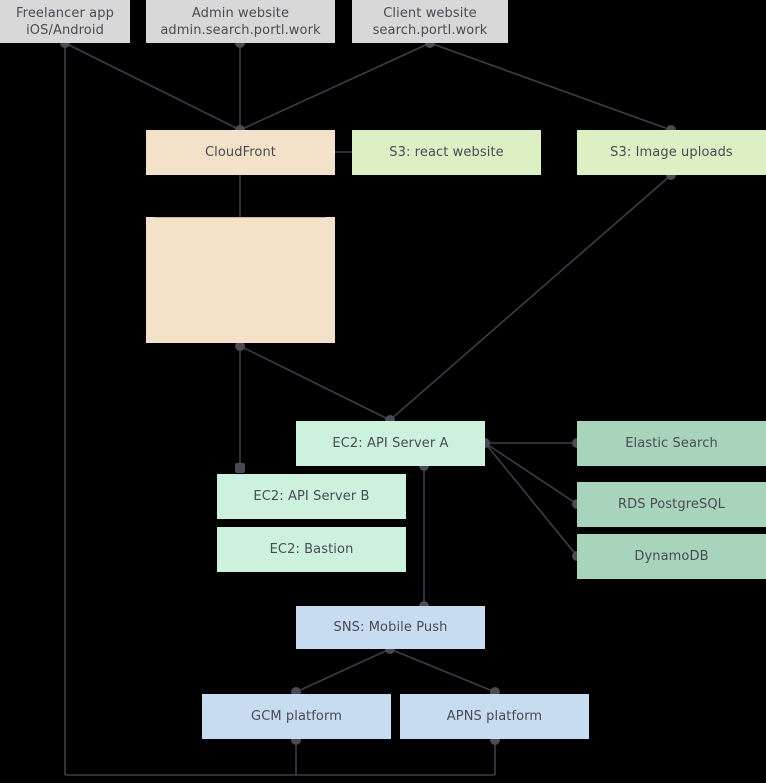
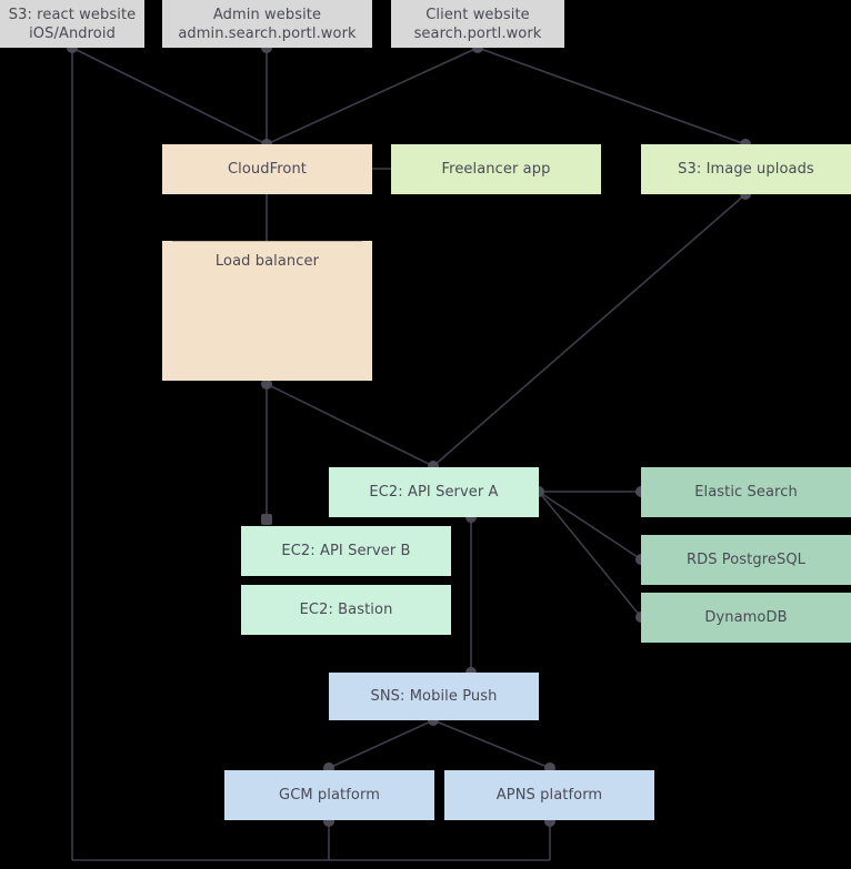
- Freelancer app
+ S3: react website
  iOS/Android
  Admin website
  admin.search.portl.work
  Client website
  search.portl.work
  CloudFront
- S3: react website
+ Freelancer app
  S3: Image uploads
+ Load balancer
  EC2: API Server A
  EC2: API Server B
  EC2: Bastion
  Elastic Search
  RDS PostgreSQL
  DynamoDB
  SNS: Mobile Push
  GCM platform
  APNS platform
